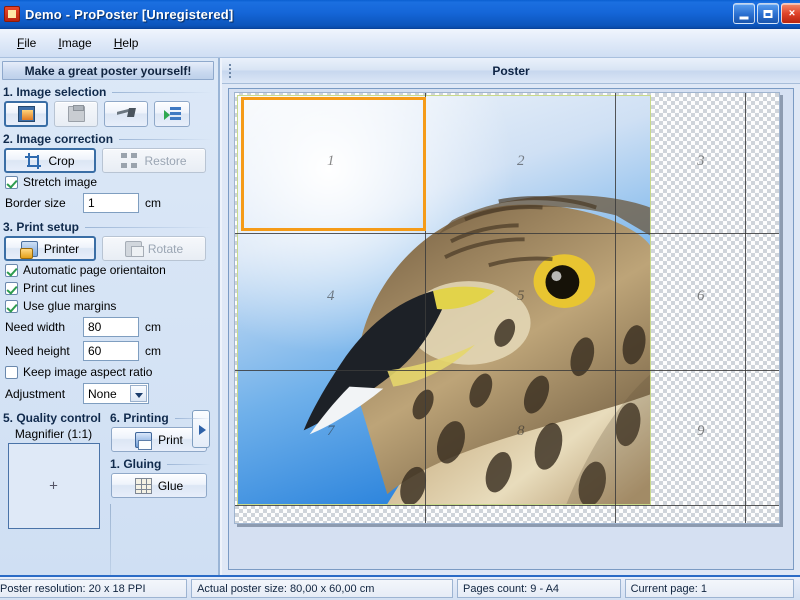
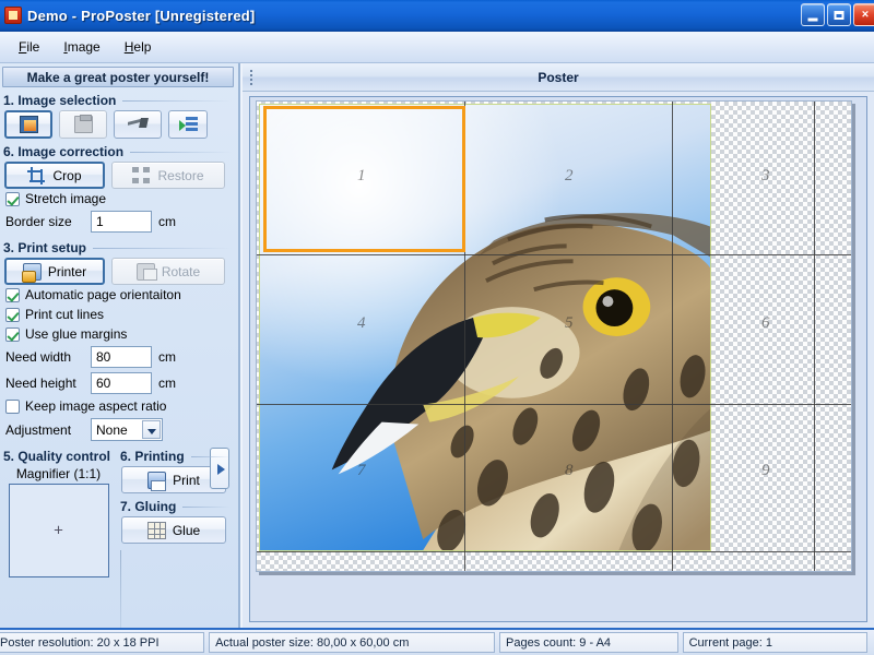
  Demo - ProPoster [Unregistered]
  ×
  File
  Image
  Help
  Make a great poster yourself!
  1. Image selection
- 2. Image correction
+ 6. Image correction
  Crop
  Restore
  Stretch image
  Border size
  1
  cm
  3. Print setup
  Printer
  Rotate
  Automatic page orientaiton
  Print cut lines
  Use glue margins
  Need width
  80
  cm
  Need height
  60
  cm
  Keep image aspect ratio
  Adjustment
  None
  5. Quality control
  Magnifier (1:1)
  +
  6. Printing
  Print
- 1. Gluing
+ 7. Gluing
  Glue
  Poster
  1
  2
  3
  4
  5
  6
  7
  8
  9
  Poster resolution: 20 x 18 PPI
  Actual poster size: 80,00 x 60,00 cm
  Pages count: 9 - A4
  Current page: 1
